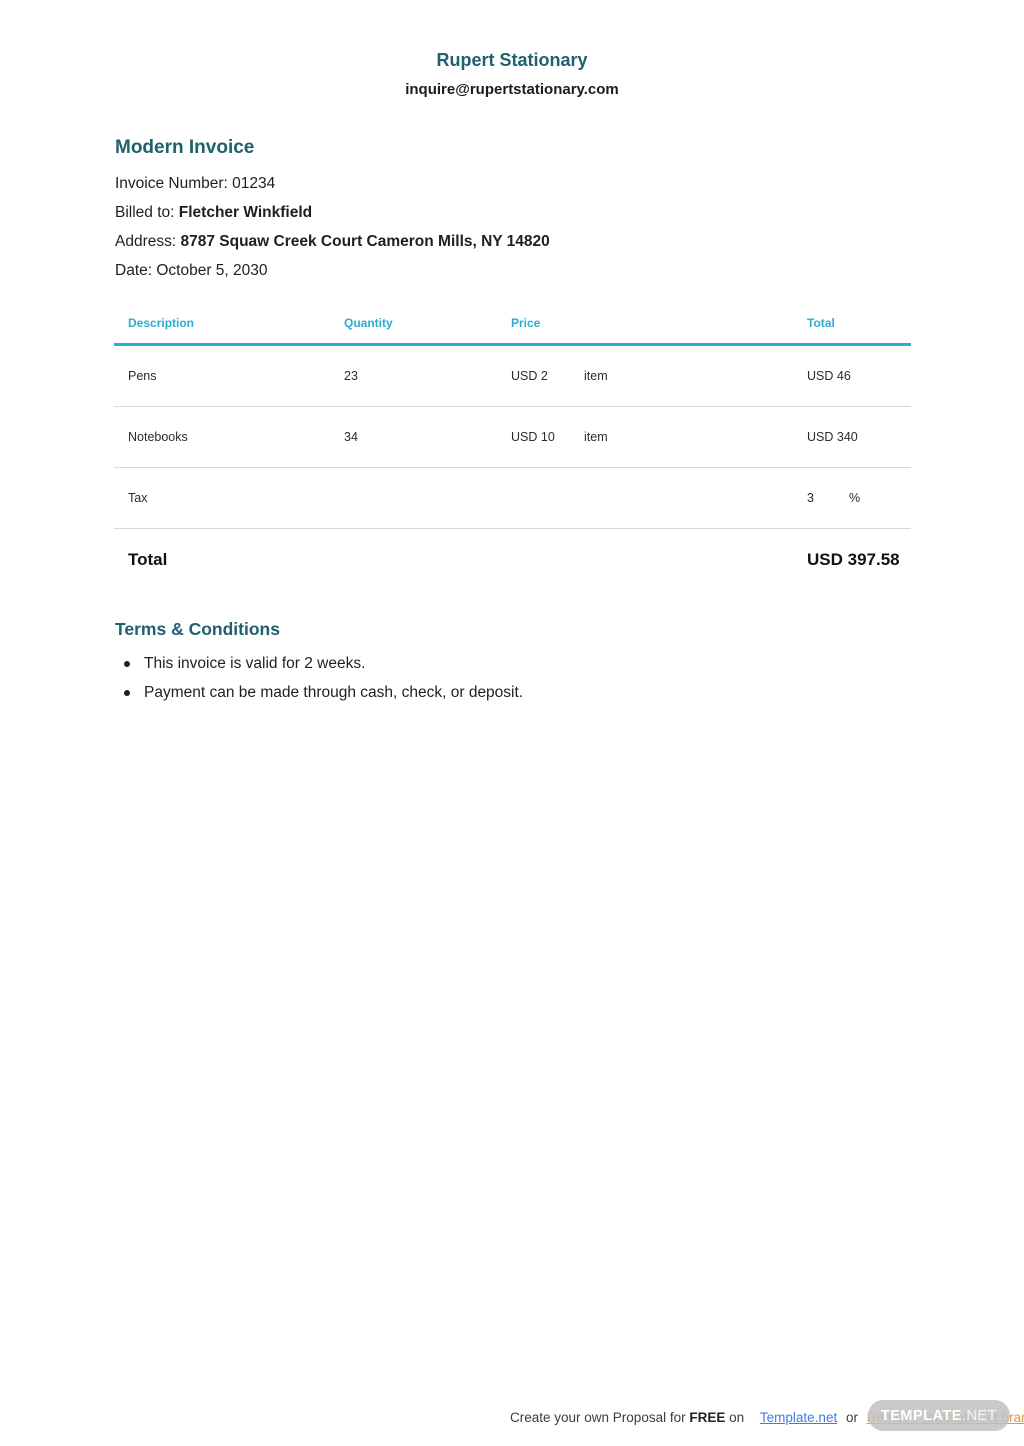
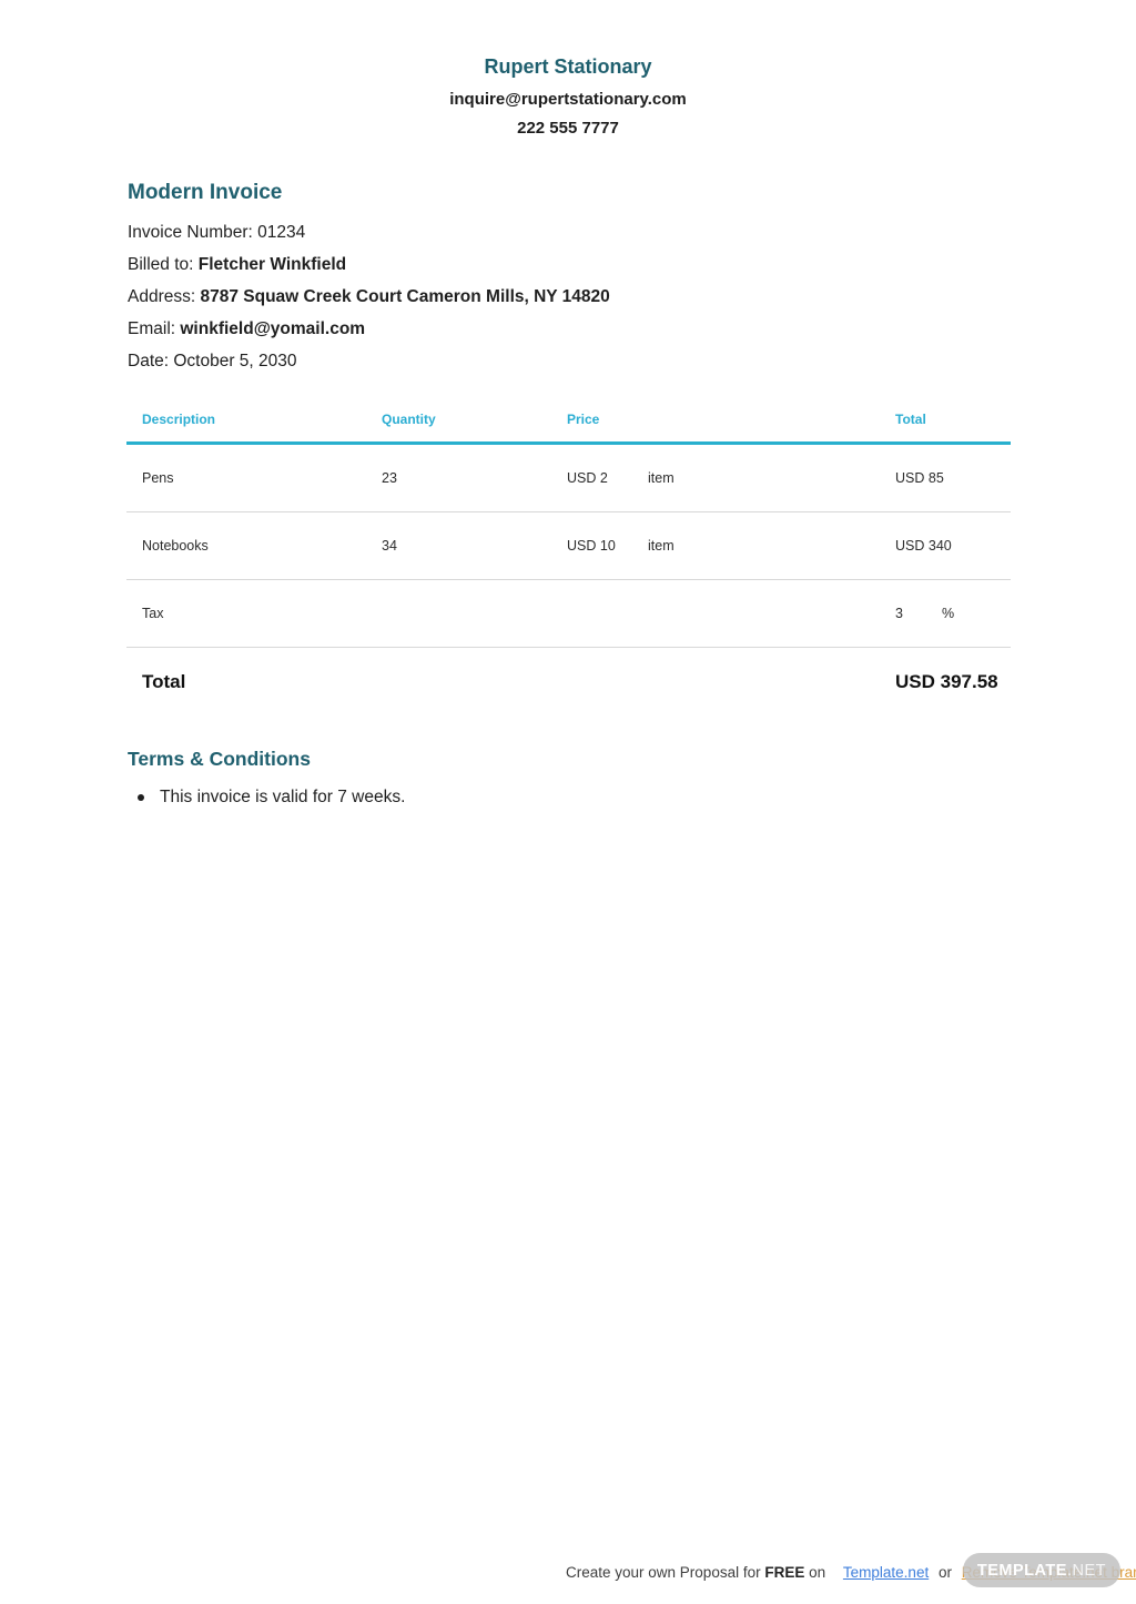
  Rupert Stationary
  inquire@rupertstationary.com
+ 222 555 7777
  Modern Invoice
  Invoice Number: 01234
  Billed to: Fletcher Winkfield
  Address: 8787 Squaw Creek Court Cameron Mills, NY 14820
+ Email: winkfield@yomail.com
  Date: October 5, 2030
  Description
  Quantity
  Price
  Total
  Pens
  23
  USD 2
  item
- USD 46
+ USD 85
  Notebooks
  34
  USD 10
  item
  USD 340
  Tax
  3
  %
  Total
  USD 397.58
  Terms & Conditions
- This invoice is valid for 2 weeks.
+ This invoice is valid for 7 weeks.
- Payment can be made through cash, check, or deposit.
  Create your own Proposal for FREE on Template.net or Remove Template.net bra
  TEMPLATE
  .NET
